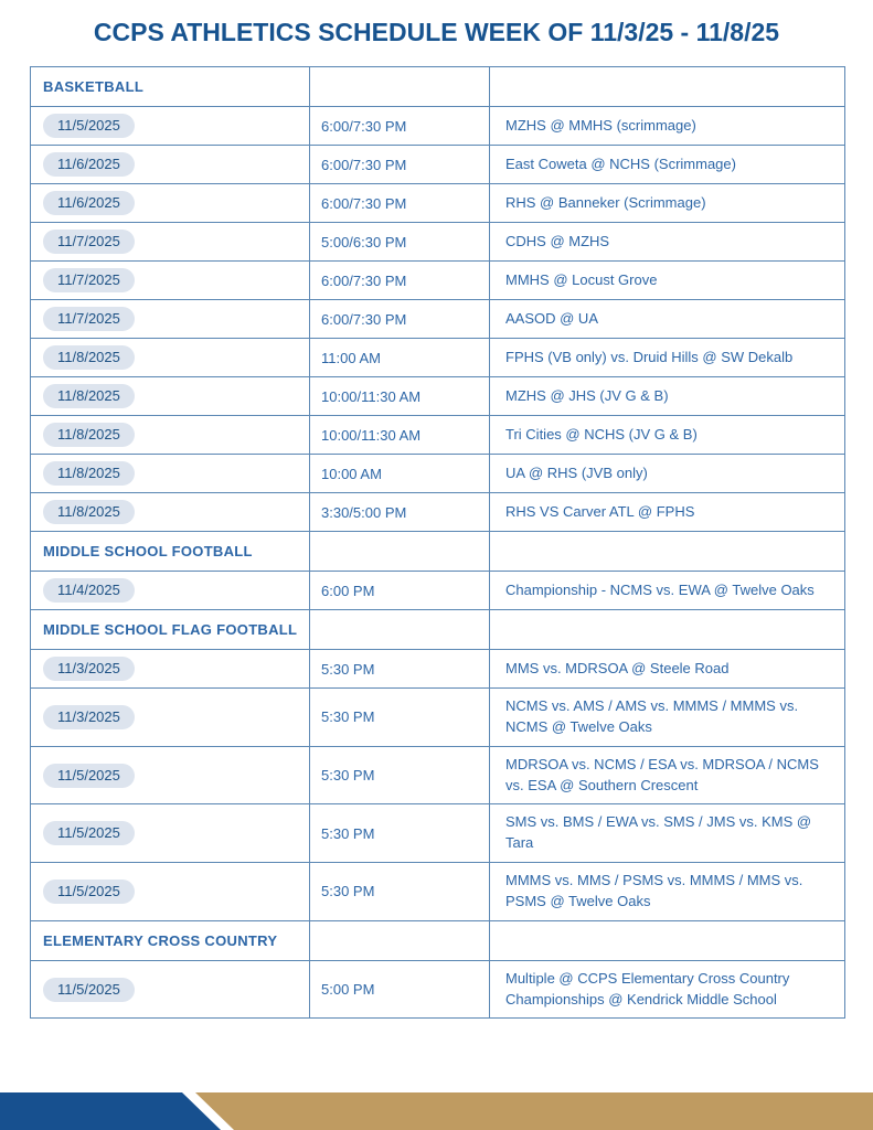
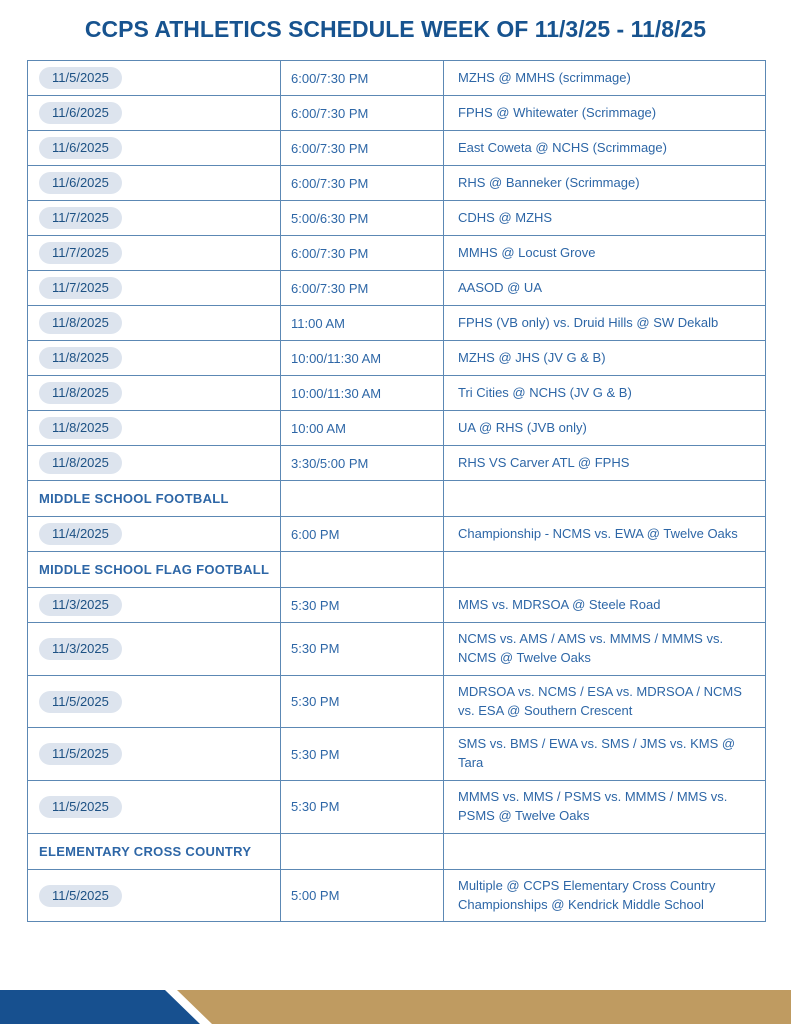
  CCPS ATHLETICS SCHEDULE WEEK OF 11/3/25 - 11/8/25
- BASKETBALL
  11/5/2025	6:00/7:30 PM	MZHS @ MMHS (scrimmage)
+ 11/6/2025	6:00/7:30 PM	FPHS @ Whitewater (Scrimmage)
  11/6/2025	6:00/7:30 PM	East Coweta @ NCHS (Scrimmage)
  11/6/2025	6:00/7:30 PM	RHS @ Banneker (Scrimmage)
  11/7/2025	5:00/6:30 PM	CDHS @ MZHS
  11/7/2025	6:00/7:30 PM	MMHS @ Locust Grove
  11/7/2025	6:00/7:30 PM	AASOD @ UA
  11/8/2025	11:00 AM	FPHS (VB only) vs. Druid Hills @ SW Dekalb
  11/8/2025	10:00/11:30 AM	MZHS @ JHS (JV G & B)
  11/8/2025	10:00/11:30 AM	Tri Cities @ NCHS (JV G & B)
  11/8/2025	10:00 AM	UA @ RHS (JVB only)
  11/8/2025	3:30/5:00 PM	RHS VS Carver ATL @ FPHS
  MIDDLE SCHOOL FOOTBALL
  11/4/2025	6:00 PM	Championship - NCMS vs. EWA @ Twelve Oaks
  MIDDLE SCHOOL FLAG FOOTBALL
  11/3/2025	5:30 PM	MMS vs. MDRSOA @ Steele Road
  11/3/2025	5:30 PM	NCMS vs. AMS / AMS vs. MMMS / MMMS vs. NCMS @ Twelve Oaks
  11/5/2025	5:30 PM	MDRSOA vs. NCMS / ESA vs. MDRSOA / NCMS vs. ESA @ Southern Crescent
  11/5/2025	5:30 PM	SMS vs. BMS / EWA vs. SMS / JMS vs. KMS @ Tara
  11/5/2025	5:30 PM	MMMS vs. MMS / PSMS vs. MMMS / MMS vs. PSMS @ Twelve Oaks
  ELEMENTARY CROSS COUNTRY
  11/5/2025	5:00 PM	Multiple @ CCPS Elementary Cross Country Championships @ Kendrick Middle School
